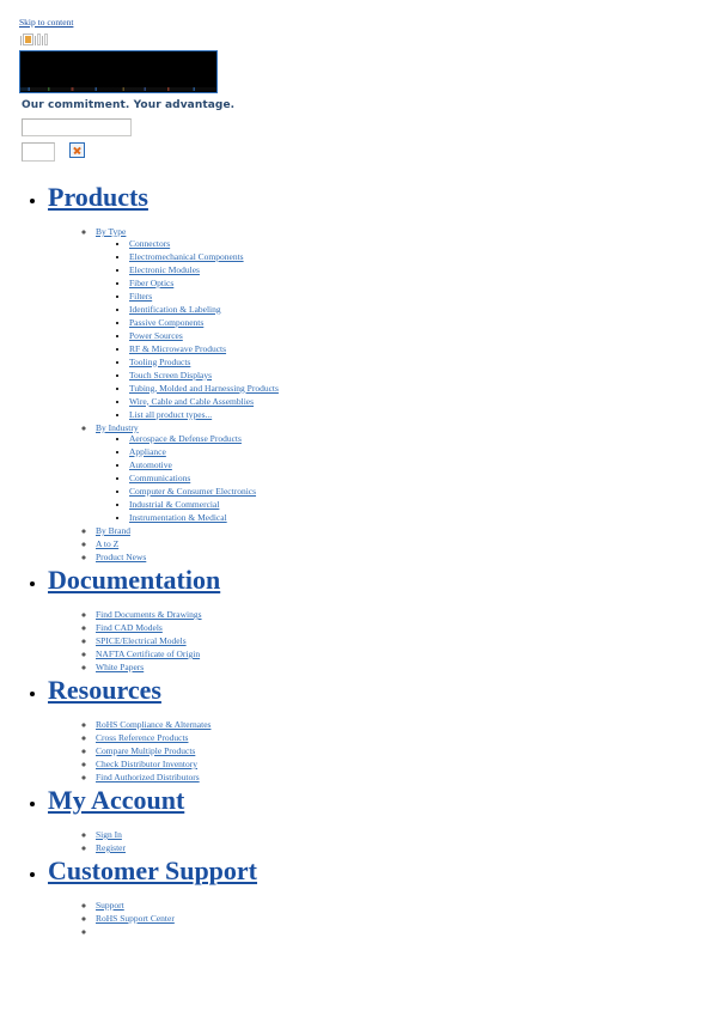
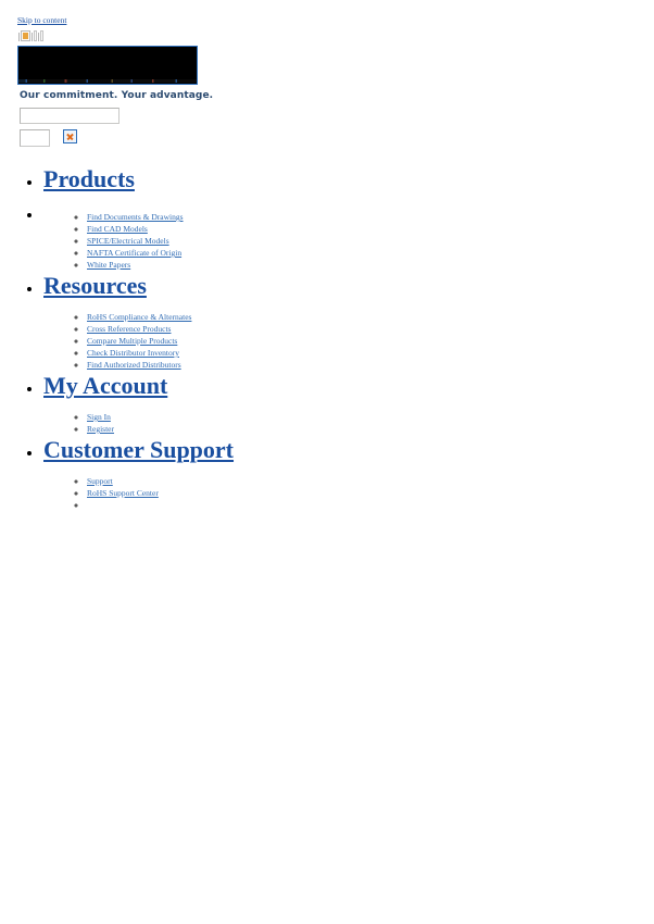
  Skip to content
  | | |
  Our commitment. Your advantage.
  Products
- By Type
- Connectors
- Electromechanical Components
- Electronic Modules
- Fiber Optics
- Filters
- Identification & Labeling
- Passive Components
- Power Sources
- RF & Microwave Products
- Tooling Products
- Touch Screen Displays
- Tubing, Molded and Harnessing Products
- Wire, Cable and Cable Assemblies
- List all product types...
- By Industry
- Aerospace & Defense Products
- Appliance
- Automotive
- Communications
- Computer & Consumer Electronics
- Industrial & Commercial
- Instrumentation & Medical
- By Brand
- A to Z
- Product News
- Documentation
  Find Documents & Drawings
  Find CAD Models
  SPICE/Electrical Models
  NAFTA Certificate of Origin
  White Papers
  Resources
  RoHS Compliance & Alternates
  Cross Reference Products
  Compare Multiple Products
  Check Distributor Inventory
  Find Authorized Distributors
  My Account
  Sign In
  Register
  Customer Support
  Support
  RoHS Support Center
